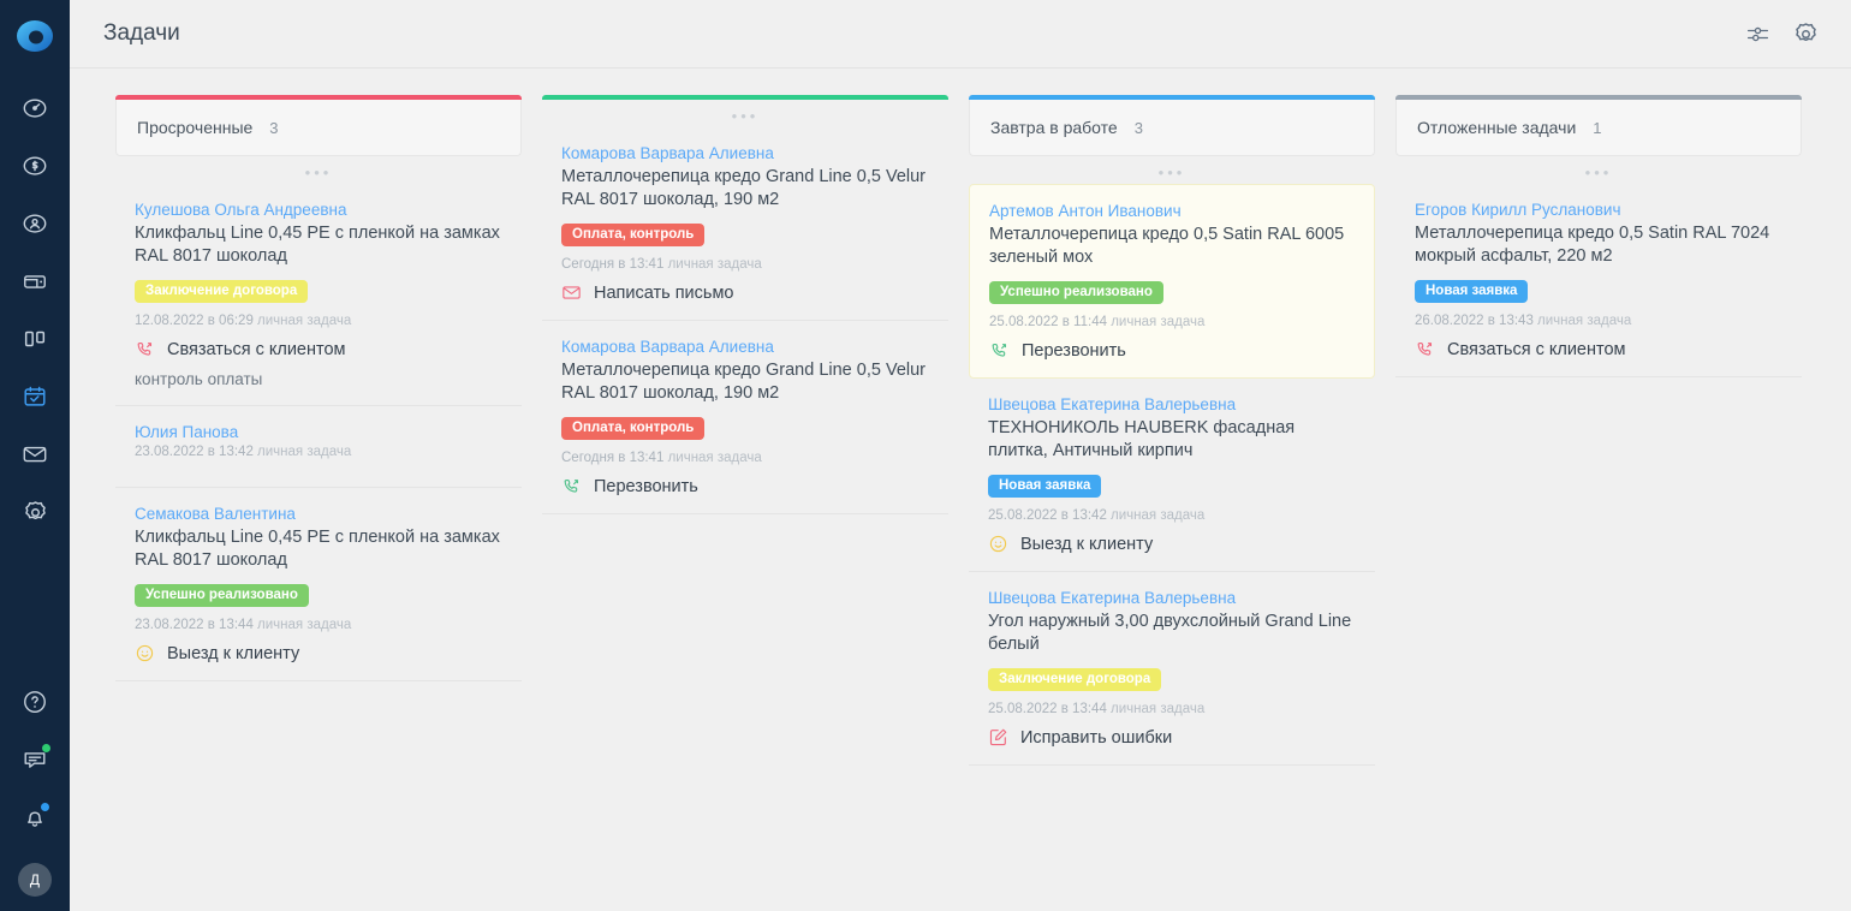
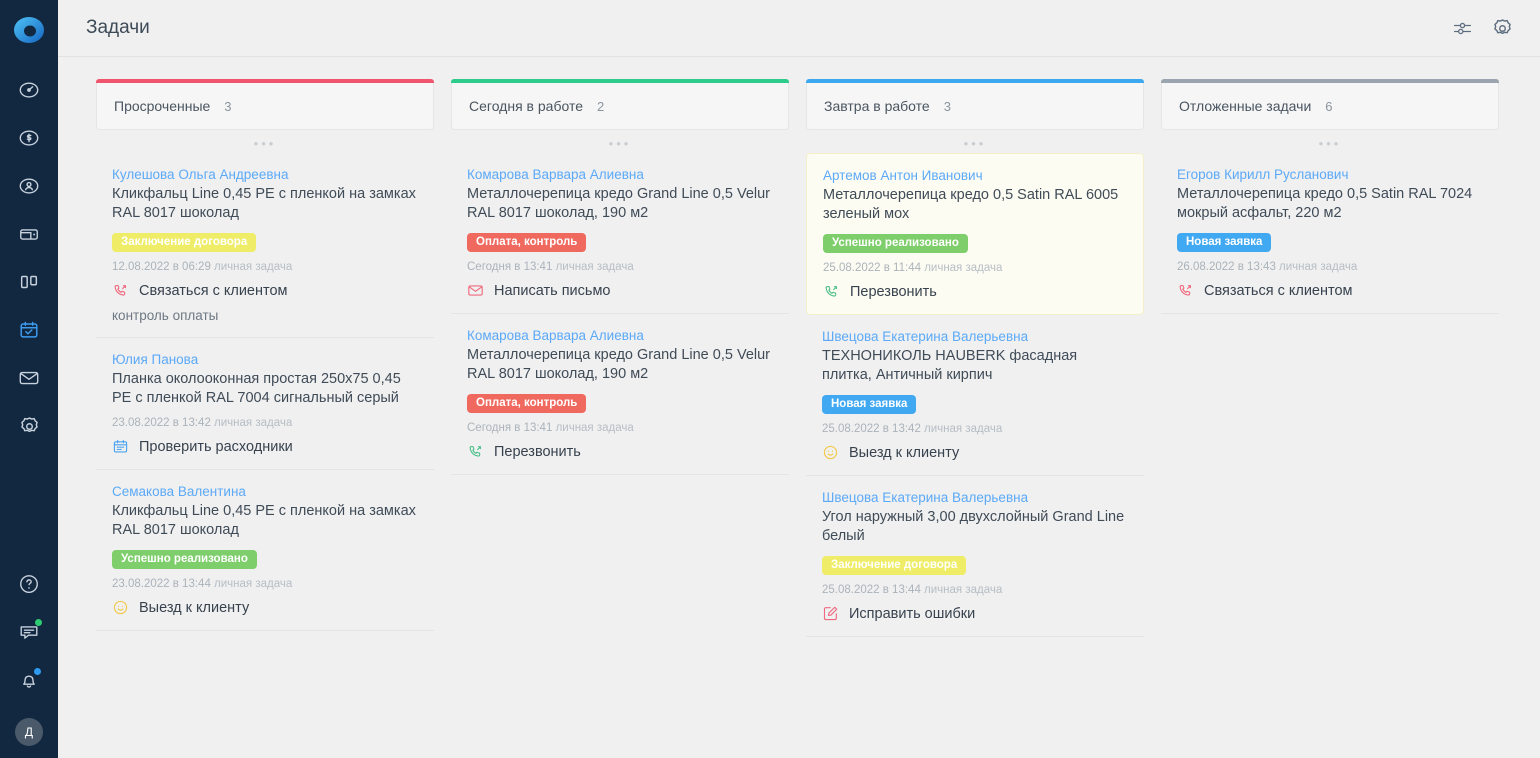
  Д
  Задачи
  Просроченные
  3
  •••
  Кулешова Ольга Андреевна
  Кликфальц Line 0,45 PE с пленкой на замках RAL 8017 шоколад
  Заключение договора
  12.08.2022 в 06:29 личная задача
  Связаться с клиентом
  контроль оплаты
  Юлия Панова
+ Планка околооконная простая 250x75 0,45 PE с пленкой RAL 7004 сигнальный серый
  23.08.2022 в 13:42 личная задача
+ Проверить расходники
  Семакова Валентина
  Кликфальц Line 0,45 PE с пленкой на замках RAL 8017 шоколад
  Успешно реализовано
  23.08.2022 в 13:44 личная задача
  Выезд к клиенту
+ Сегодня в работе
+ 2
  •••
  Комарова Варвара Алиевна
  Металлочерепица кредо Grand Line 0,5 Velur RAL 8017 шоколад, 190 м2
  Оплата, контроль
  Сегодня в 13:41 личная задача
  Написать письмо
  Комарова Варвара Алиевна
  Металлочерепица кредо Grand Line 0,5 Velur RAL 8017 шоколад, 190 м2
  Оплата, контроль
  Сегодня в 13:41 личная задача
  Перезвонить
  Завтра в работе
  3
  •••
  Артемов Антон Иванович
  Металлочерепица кредо 0,5 Satin RAL 6005 зеленый мох
  Успешно реализовано
  25.08.2022 в 11:44 личная задача
  Перезвонить
  Швецова Екатерина Валерьевна
  ТЕХНОНИКОЛЬ HAUBERK фасадная плитка, Античный кирпич
  Новая заявка
  25.08.2022 в 13:42 личная задача
  Выезд к клиенту
  Швецова Екатерина Валерьевна
  Угол наружный 3,00 двухслойный Grand Line белый
  Заключение договора
  25.08.2022 в 13:44 личная задача
  Исправить ошибки
  Отложенные задачи
- 1
+ 6
  •••
  Егоров Кирилл Русланович
  Металлочерепица кредо 0,5 Satin RAL 7024 мокрый асфальт, 220 м2
  Новая заявка
  26.08.2022 в 13:43 личная задача
  Связаться с клиентом
